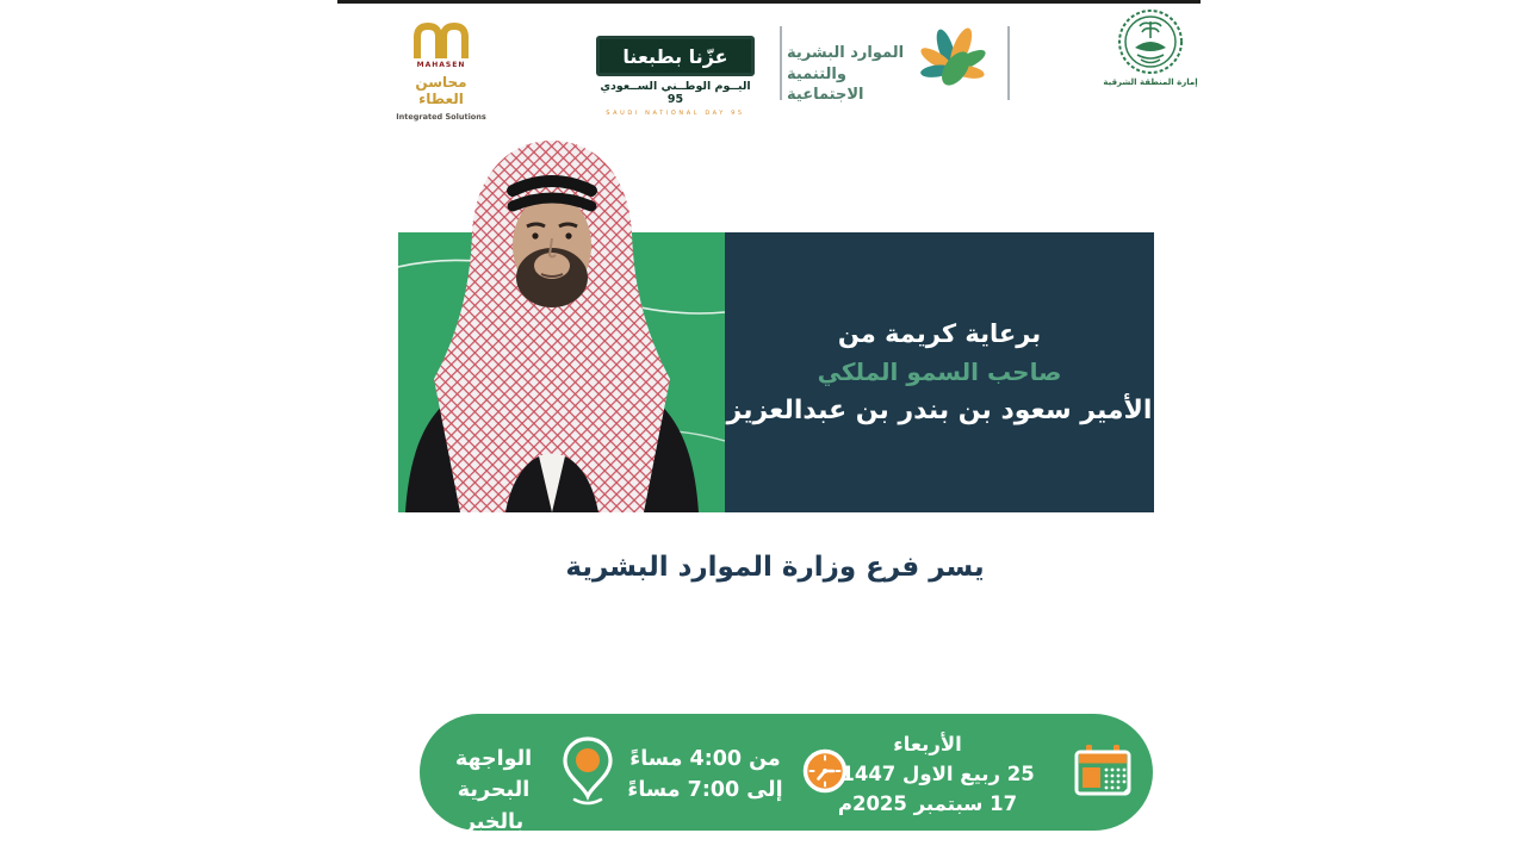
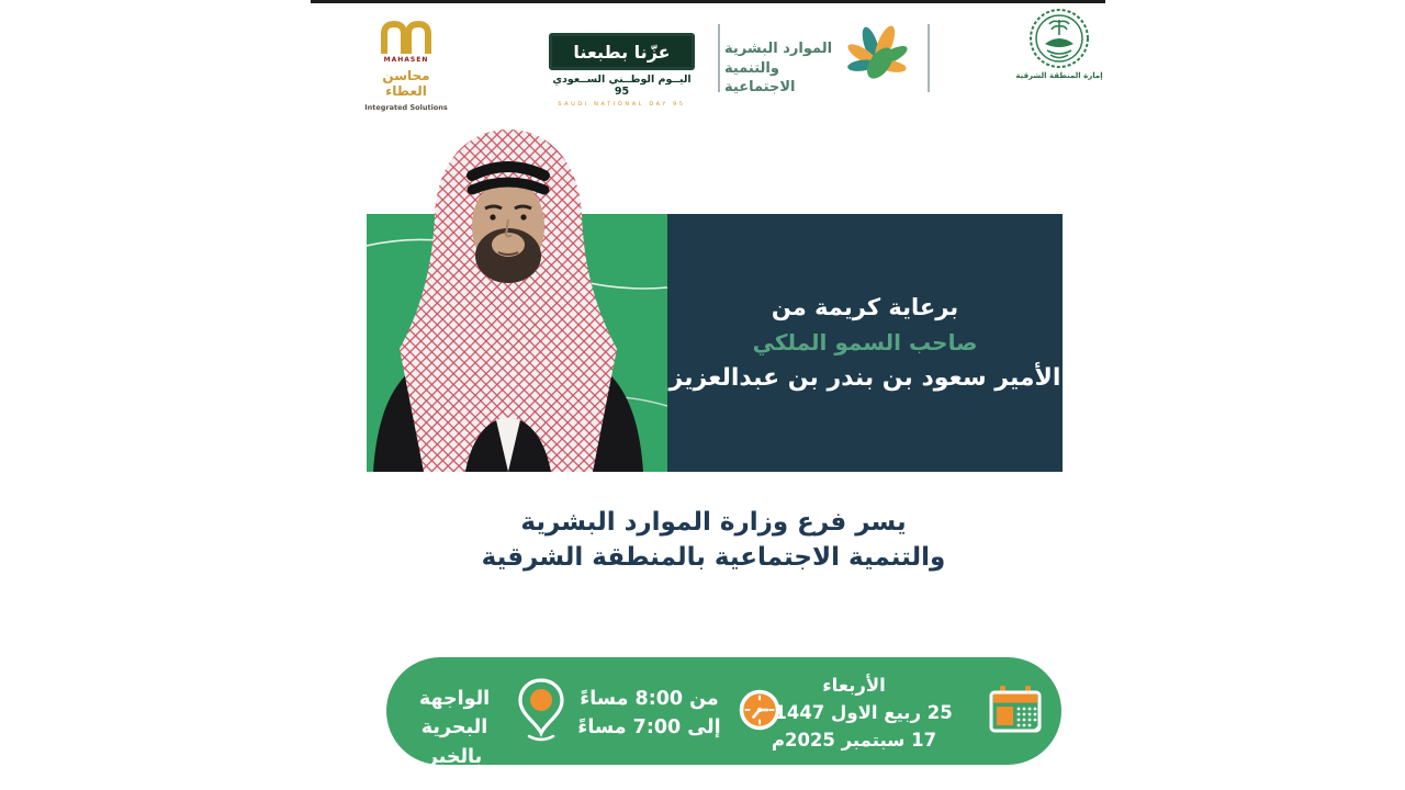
  محاسن العطاء
  Integrated Solutions
  عزّنا بطبعنا
  اليــوم الوطــني الســعودي 95
  الموارد البشرية
  والتنمية الاجتماعية
  إمارة المنطقة الشرقية
  برعاية كريمة من
  صاحب السمو الملكي
  الأمير سعود بن بندر بن عبدالعزيز
  يسر فرع وزارة الموارد البشرية
+ والتنمية الاجتماعية بالمنطقة الشرقية
  الأربعاء
  25 ربيع الاول 1447
  17 سبتمبر 2025م
- من 4:00 مساءً
+ من 8:00 مساءً
  إلى 7:00 مساءً
  الواجهة
  البحرية بالخبر
